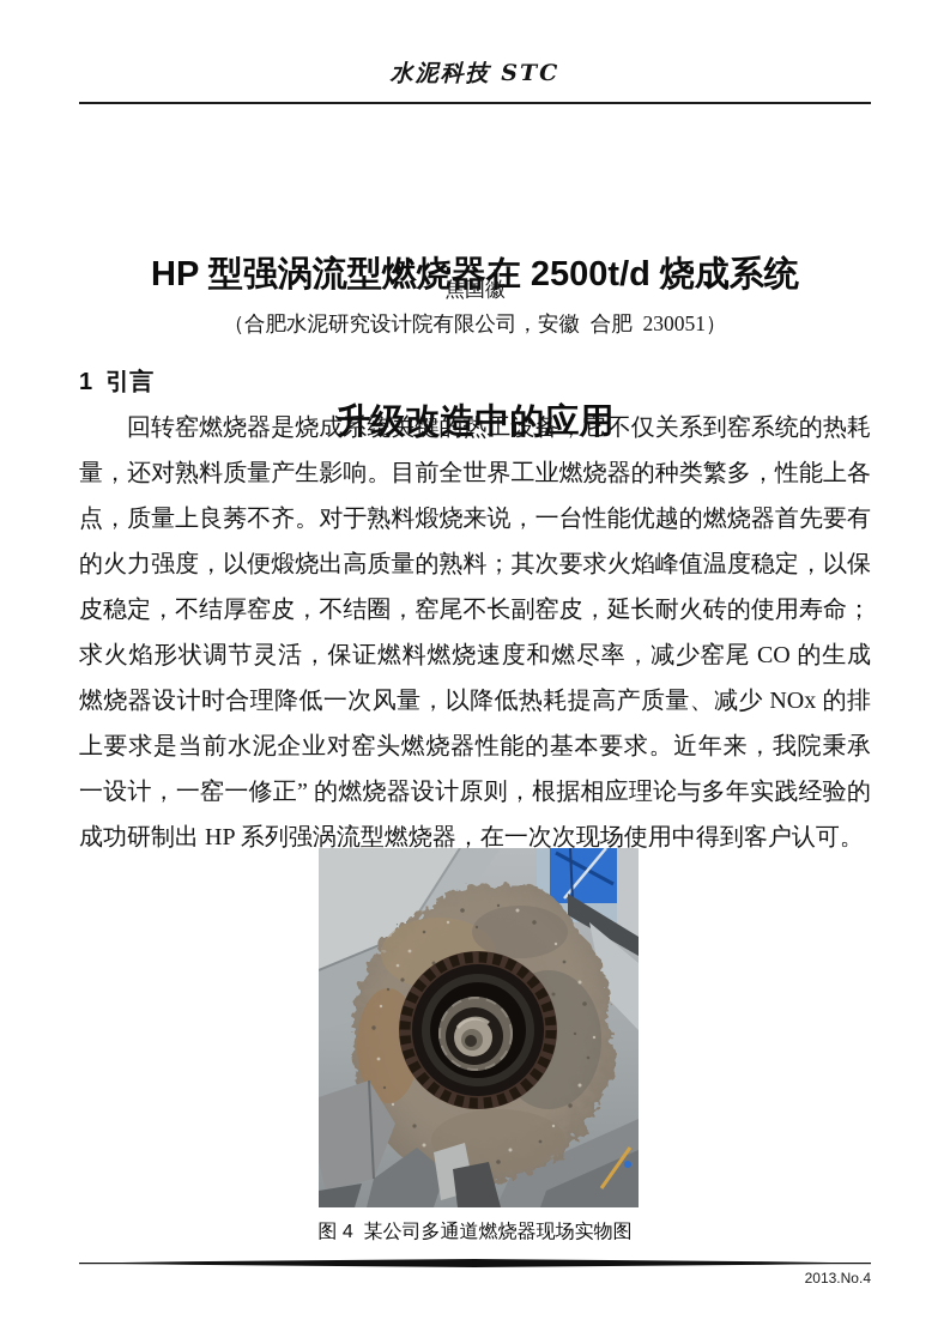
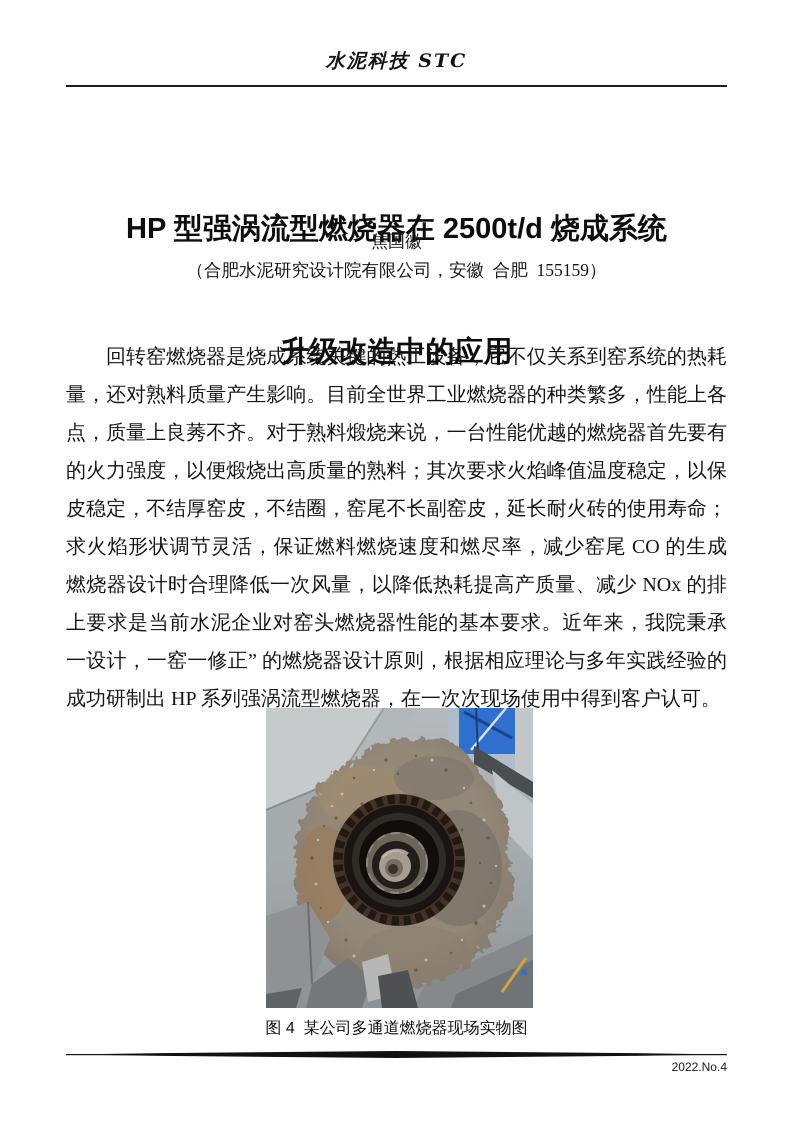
  水泥科技 STC
  HP 型强涡流型燃烧器在 2500t/d 烧成系统
  升级改造中的应用
  焦国徽
- （合肥水泥研究设计院有限公司，安徽 合肥 230051）
+ （合肥水泥研究设计院有限公司，安徽 合肥 155159）
- 1 引言
  回转窑燃烧器是烧成系统关键的热工设备，它不仅关系到窑系统的热耗
  量，还对熟料质量产生影响。目前全世界工业燃烧器的种类繁多，性能上各
  点，质量上良莠不齐。对于熟料煅烧来说，一台性能优越的燃烧器首先要有
  的火力强度，以便煅烧出高质量的熟料；其次要求火焰峰值温度稳定，以保
  皮稳定，不结厚窑皮，不结圈，窑尾不长副窑皮，延长耐火砖的使用寿命；
  求火焰形状调节灵活，保证燃料燃烧速度和燃尽率，减少窑尾 CO 的生成
  燃烧器设计时合理降低一次风量，以降低热耗提高产质量、减少 NOx 的排
  上要求是当前水泥企业对窑头燃烧器性能的基本要求。近年来，我院秉承
  一设计，一窑一修正” 的燃烧器设计原则，根据相应理论与多年实践经验的
  成功研制出 HP 系列强涡流型燃烧器，在一次次现场使用中得到客户认可。
  图 4 某公司多通道燃烧器现场实物图
- 2013.No.4
+ 2022.No.4
